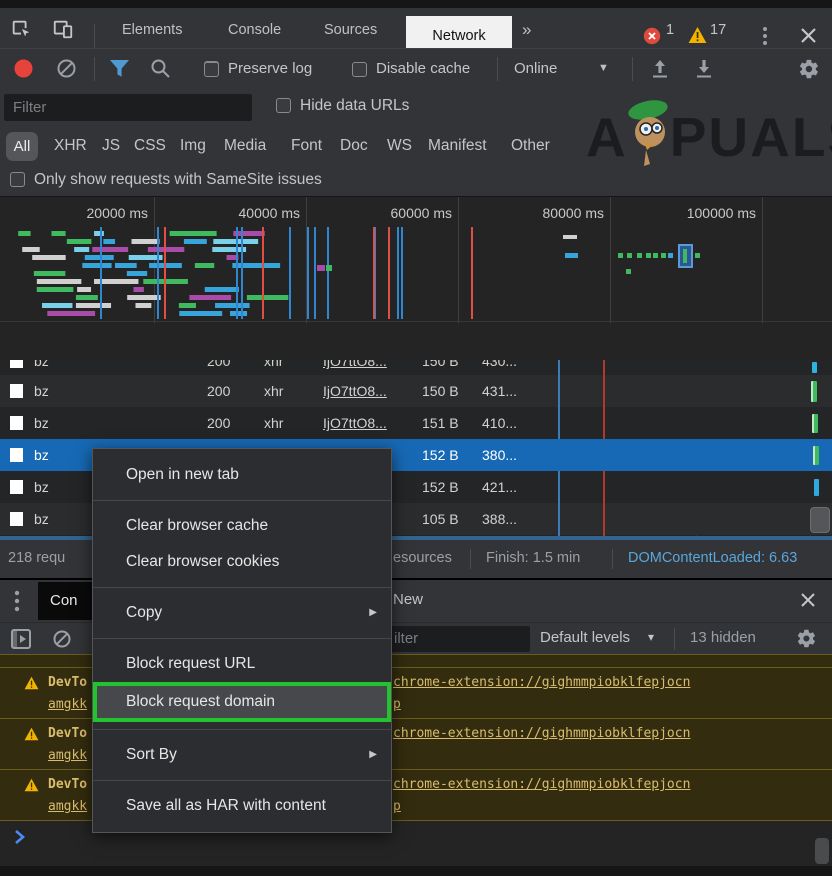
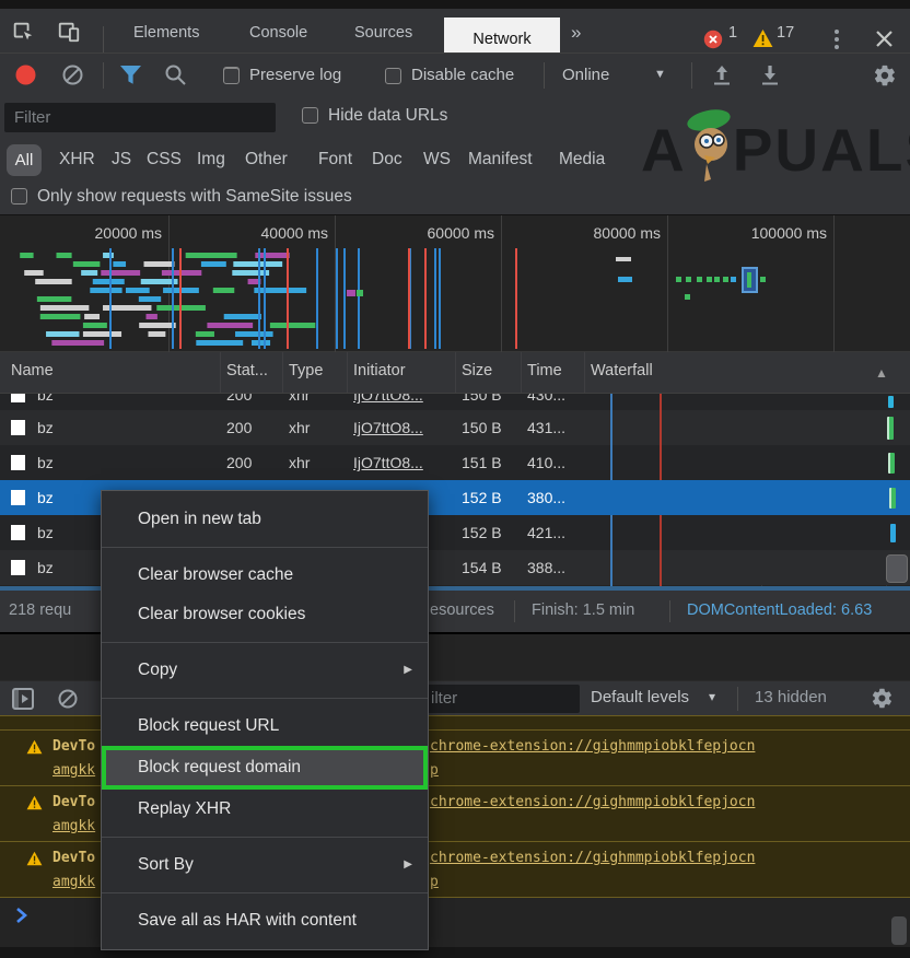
  Elements
  Console
  Sources
  Network
  »
  1
  17
  Preserve log
  Disable cache
  Online
  ▼
  Filter
  Hide data URLs
  All
  XHR
  JS
  CSS
  Img
- Media
+ Other
  Font
  Doc
  WS
  Manifest
- Other
+ Media
  A
  PUAL
  Only show requests with SameSite issues
  20000 ms
  40000 ms
  60000 ms
  80000 ms
  100000 ms
+ Name
+ Stat...
+ Type
+ Initiator
+ Size
+ Time
+ Waterfall
+ ▲
  bz
  200
  xhr
  IjO7ttO8...
  150 B
  430...
  bz
  200
  xhr
  IjO7ttO8...
  150 B
  431...
  bz
  200
  xhr
  IjO7ttO8...
  151 B
  410...
  bz
  152 B
  380...
  bz
  152 B
  421...
  bz
- 105 B
+ 154 B
  388...
  218 requ
  esources
  Finish: 1.5 min
  DOMContentLoaded: 6.63
- Con
- New
  ilter
  Default levels
  ▾
  13 hidden
  DevTo
  chrome-extension://gighmmpiobklfepjocn
  amgkk
  p
  DevTo
  chrome-extension://gighmmpiobklfepjocn
  amgkk
  DevTo
  chrome-extension://gighmmpiobklfepjocn
  amgkk
  p
  Open in new tab
  Clear browser cache
  Clear browser cookies
  Copy
  ▶
  Block request URL
  Block request domain
+ Replay XHR
  Sort By
  ▶
  Save all as HAR with content
